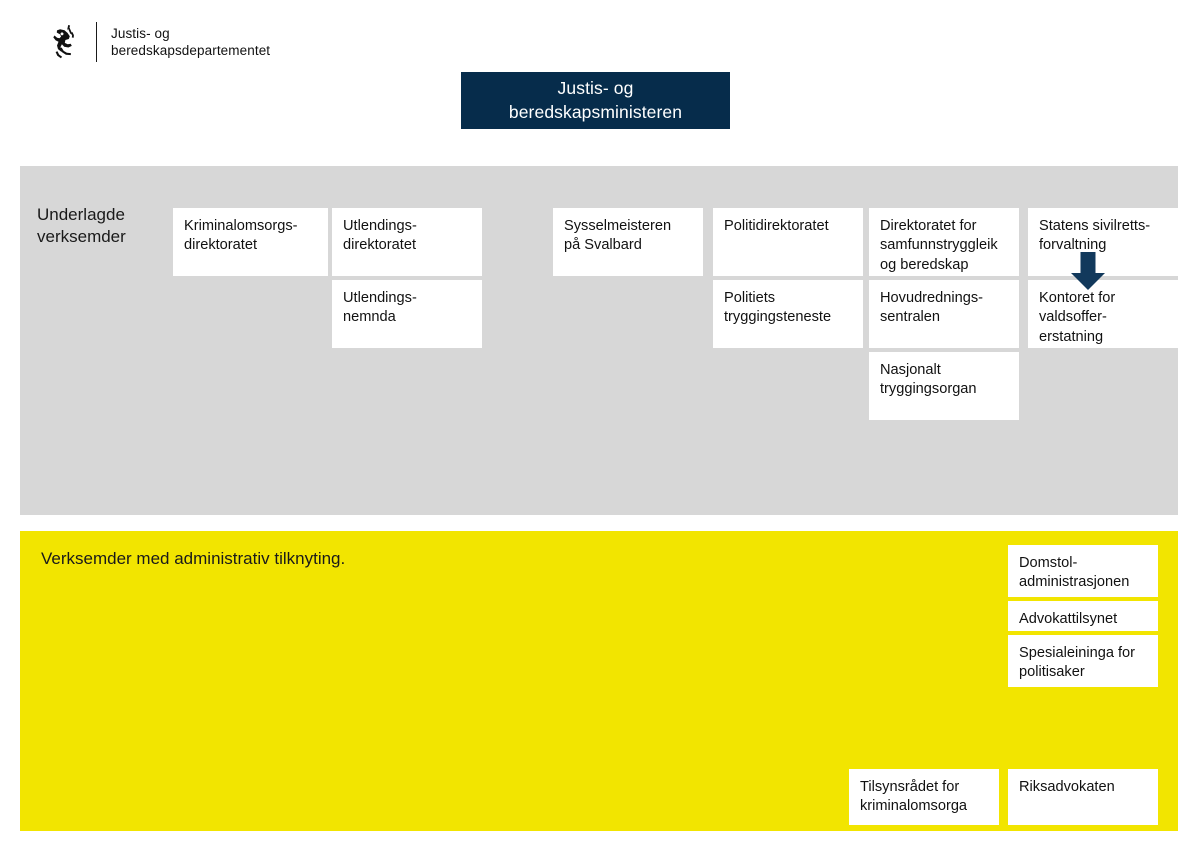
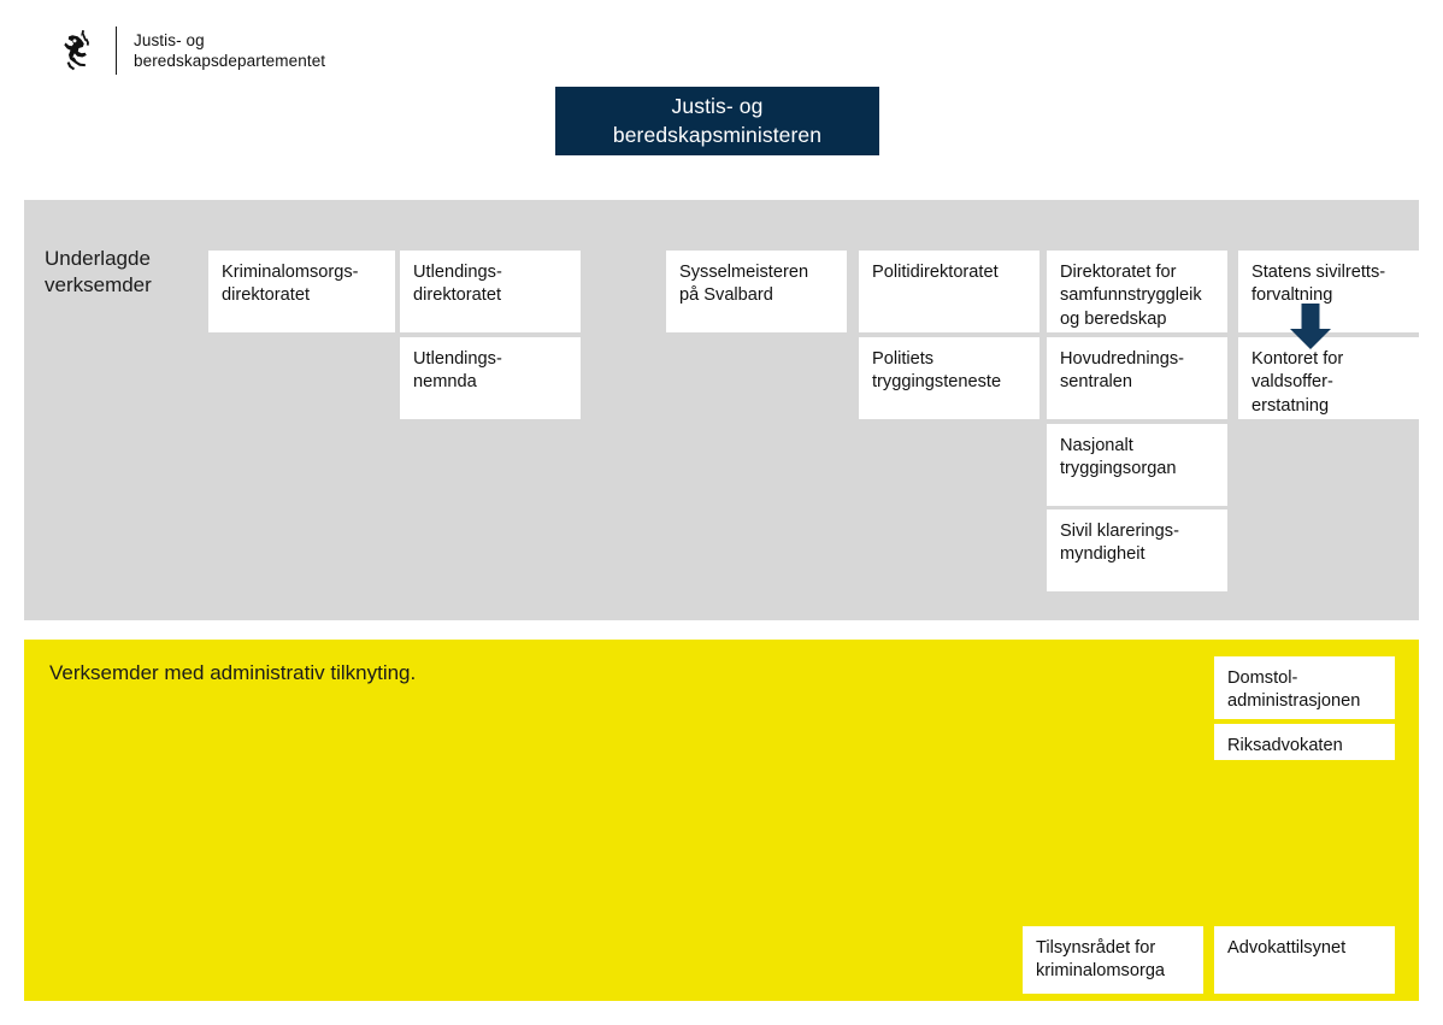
  Justis- og
  beredskapsdepartementet
  Justis- og
  beredskapsministeren
  Underlagde
  verksemder
  Kriminalomsorgs-
  direktoratet
  Utlendings-
  direktoratet
  Utlendings-
  nemnda
  Sysselmeisteren
  på Svalbard
  Politidirektoratet
  Politiets
  tryggingsteneste
  Direktoratet for
  samfunnstryggleik
  og beredskap
  Hovudrednings-
  sentralen
  Nasjonalt
  tryggingsorgan
+ Sivil klarerings-
+ myndigheit
  Statens sivilretts-
  forvaltning
  Kontoret for
  valdsoffer-
  erstatning
  Verksemder med administrativ tilknyting.
  Tilsynsrådet for
  kriminalomsorga
  Domstol-
  administrasjonen
- Advokattilsynet
+ Riksadvokaten
- Spesialeininga for
- politisaker
- Riksadvokaten
+ Advokattilsynet
